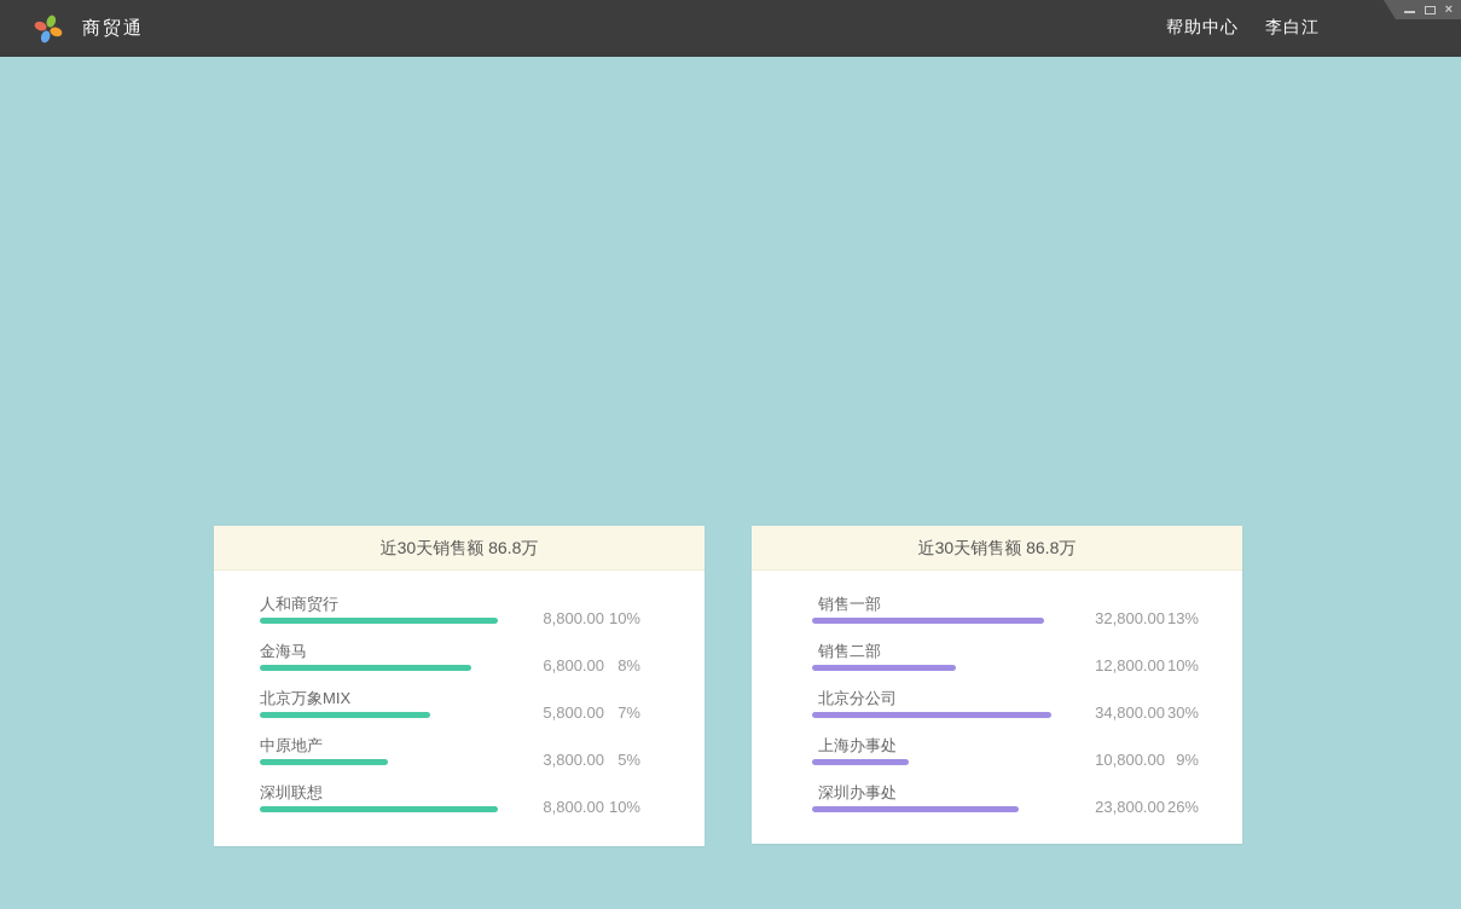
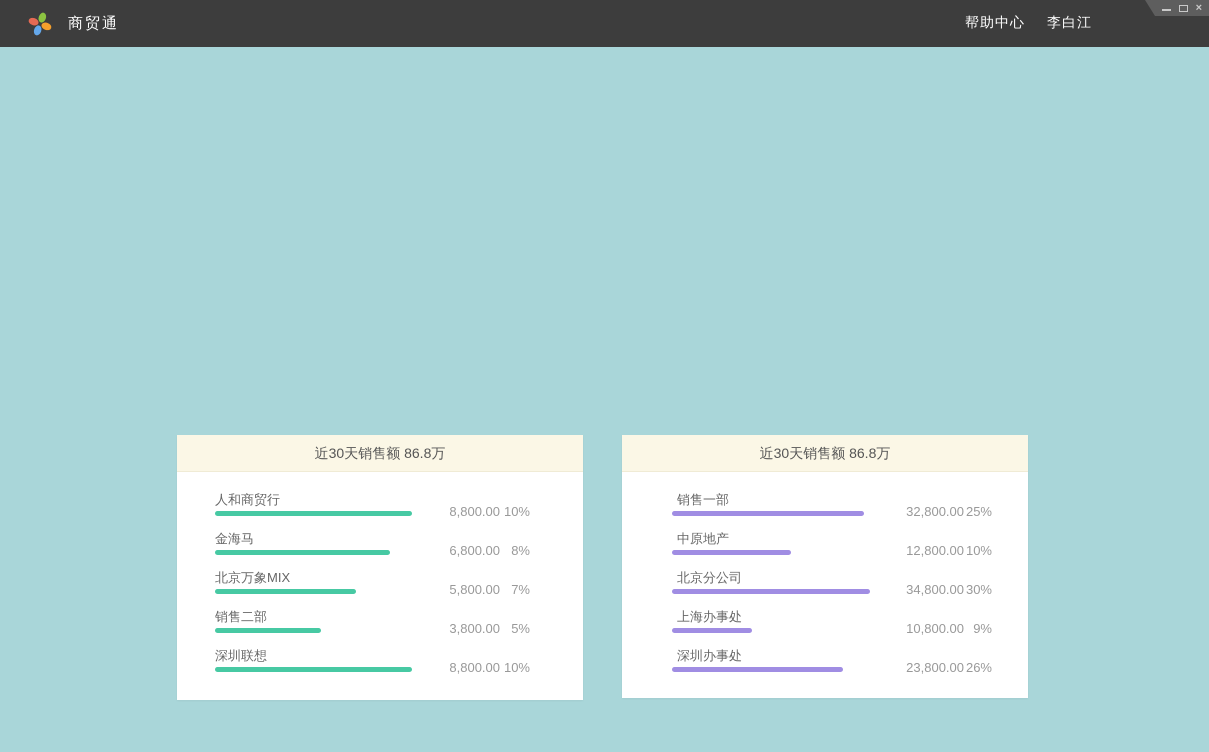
  商贸通
  帮助中心
  李白江
  ×
  近30天销售额 86.8万
  人和商贸行
  8,800.00
  10%
  金海马
  6,800.00
  8%
  北京万象MIX
  5,800.00
  7%
- 中原地产
+ 销售二部
  3,800.00
  5%
  深圳联想
  8,800.00
  10%
  近30天销售额 86.8万
  销售一部
  32,800.00
- 13%
+ 25%
- 销售二部
+ 中原地产
  12,800.00
  10%
  北京分公司
  34,800.00
  30%
  上海办事处
  10,800.00
  9%
  深圳办事处
  23,800.00
  26%
